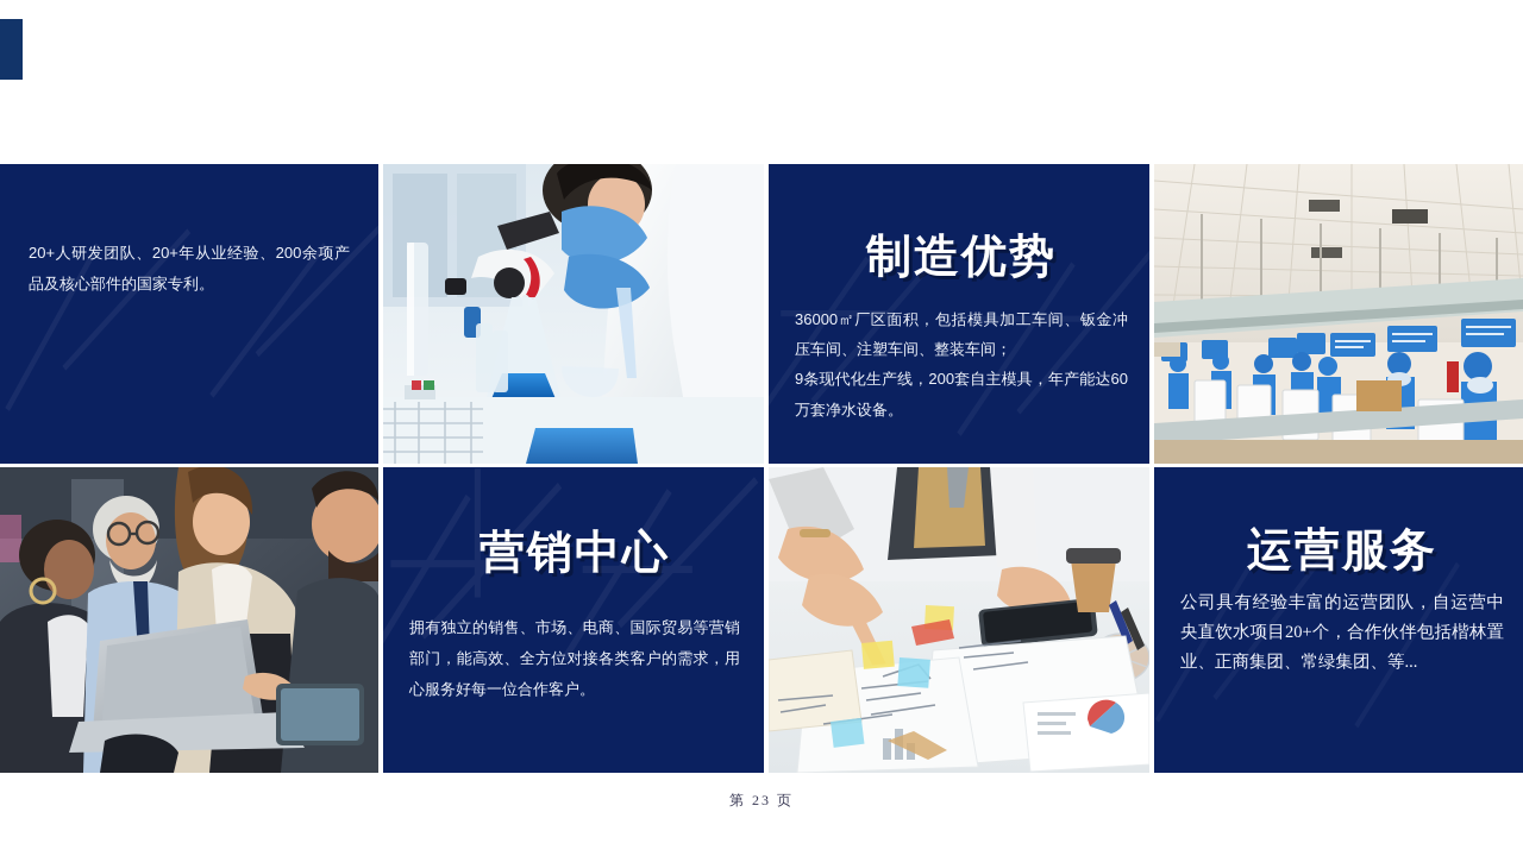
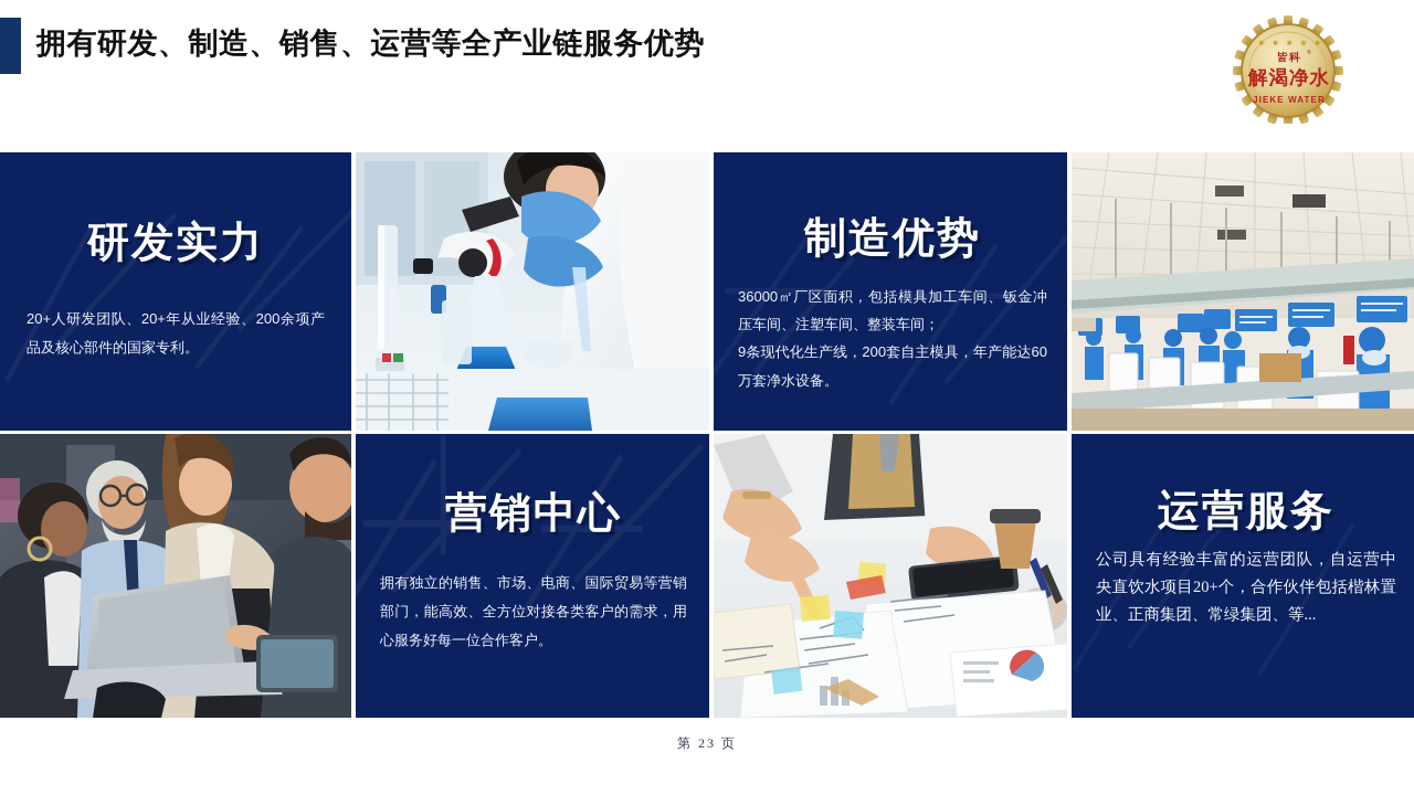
+ 拥有研发、制造、销售、运营等全产业链服务优势
+ ✷ ✷ ✷ ✷ ✷
+ 皆科
+ 解渴净水
+ JIEKE WATER
+ 研发实力
  20+人研发团队、20+年从业经验、200余项产品及核心部件的国家专利。
  制造优势
  36000㎡厂区面积，包括模具加工车间、钣金冲压车间、注塑车间、整装车间；
  9条现代化生产线，200套自主模具，年产能达60万套净水设备。
  营销中心
  拥有独立的销售、市场、电商、国际贸易等营销部门，能高效、全方位对接各类客户的需求，用心服务好每一位合作客户。
  运营服务
  公司具有经验丰富的运营团队，自运营中央直饮水项目20+个，合作伙伴包括楷林置业、正商集团、常绿集团、等...
  第 23 页
